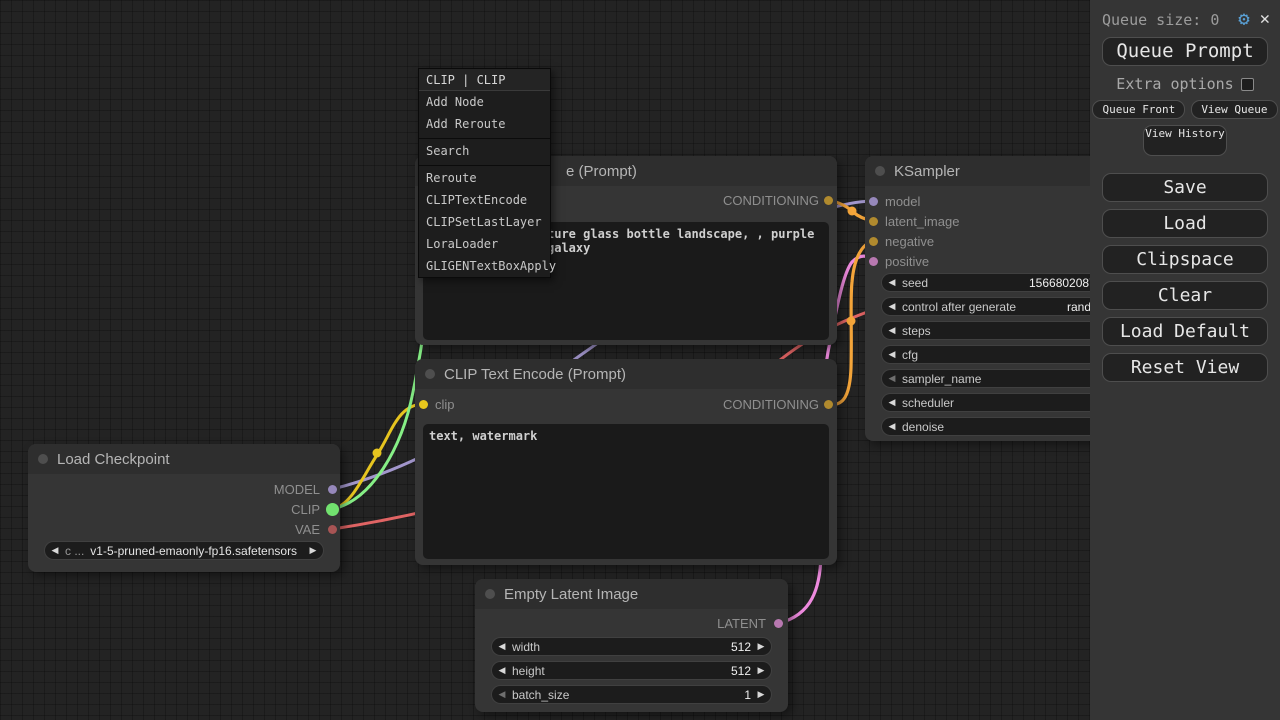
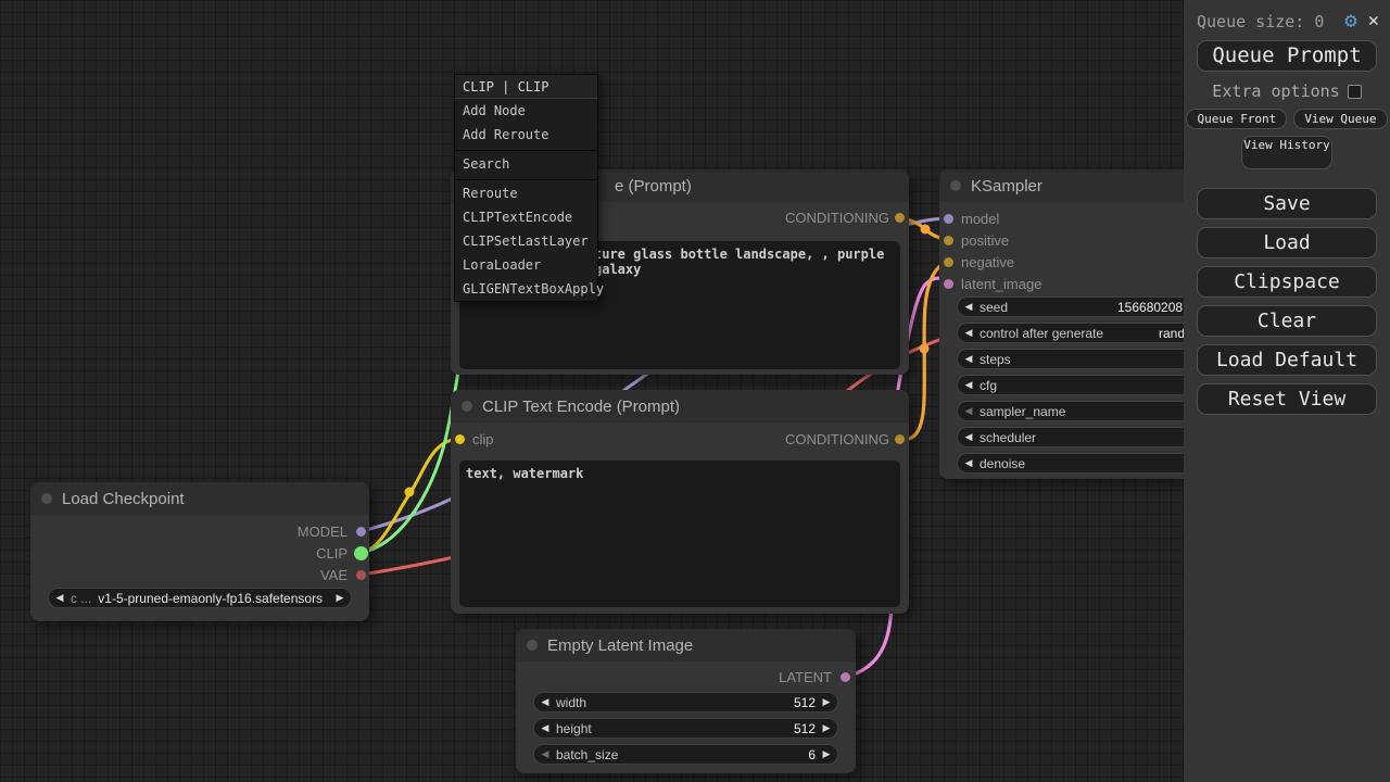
  e (Prompt)
  CONDITIONING
  ure glass bottle landscape, , purple alaxy
  KSampler
  model
- latent_image
+ positive
  negative
- positive
+ latent_image
  ◀
  seed
  156680208
  ◀
  control after generate
  rand
  ◀
  steps
  ◀
  cfg
  ◀
  sampler_name
  ◀
  scheduler
  ◀
  denoise
  CLIP Text Encode (Prompt)
  clip
  CONDITIONING
  text, watermark
  Load Checkpoint
  MODEL
  CLIP
  VAE
  ◀
  c ...
  v1-5-pruned-emaonly-fp16.safetensors
  ▶
  Empty Latent Image
  LATENT
  ◀
  width
  512
  ▶
  ◀
  height
  512
  ▶
  ◀
  batch_size
- 1
+ 6
  ▶
  CLIP | CLIP
  Add Node
  Add Reroute
  Search
  Reroute
  CLIPTextEncode
  CLIPSetLastLayer
  LoraLoader
  GLIGENTextBoxApply
  Queue size: 0
  ⚙
  ✕
  Queue Prompt
  Extra options
  Queue Front
  View Queue
  View History
  Save
  Load
  Clipspace
  Clear
  Load Default
  Reset View
